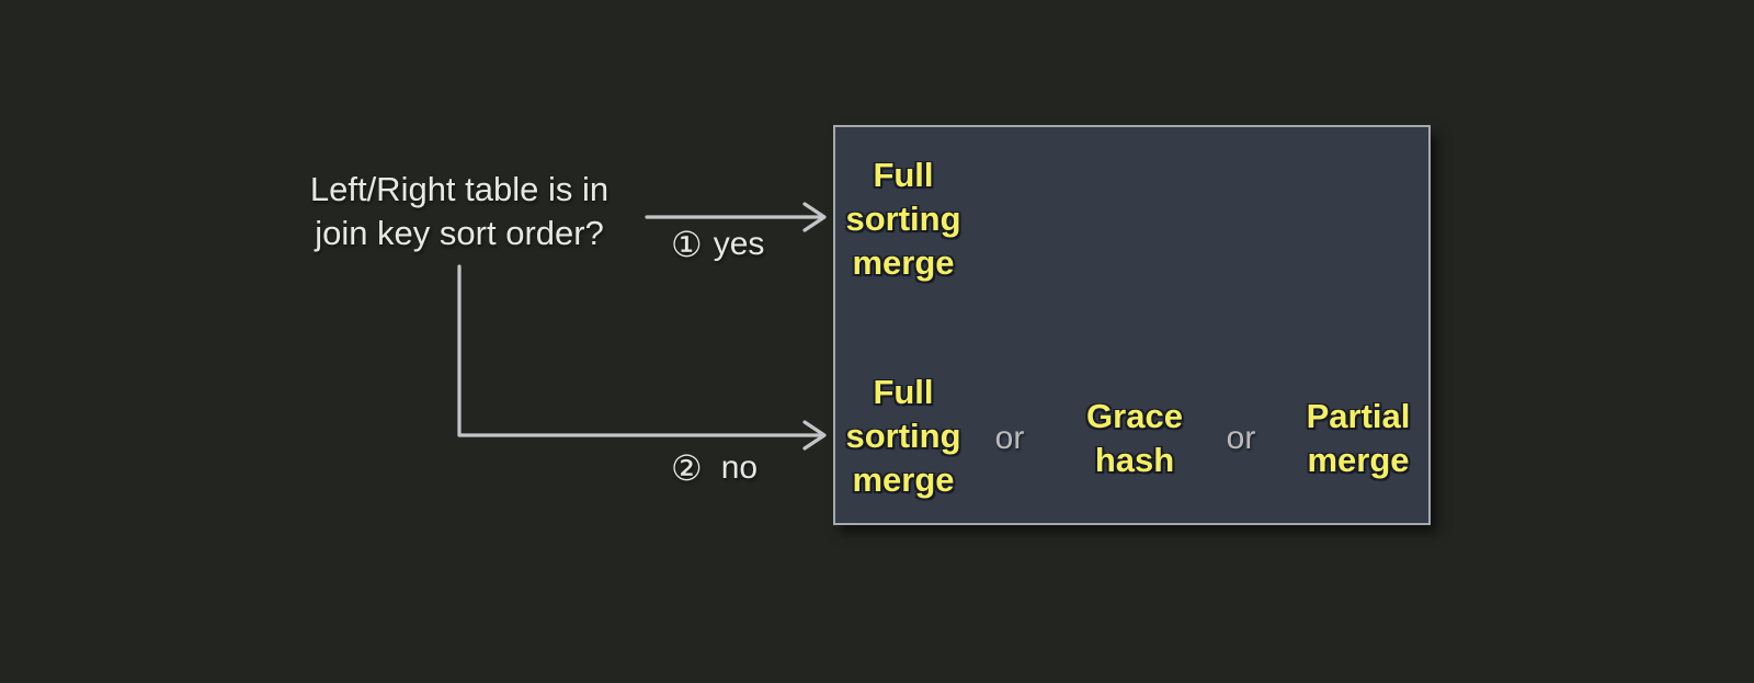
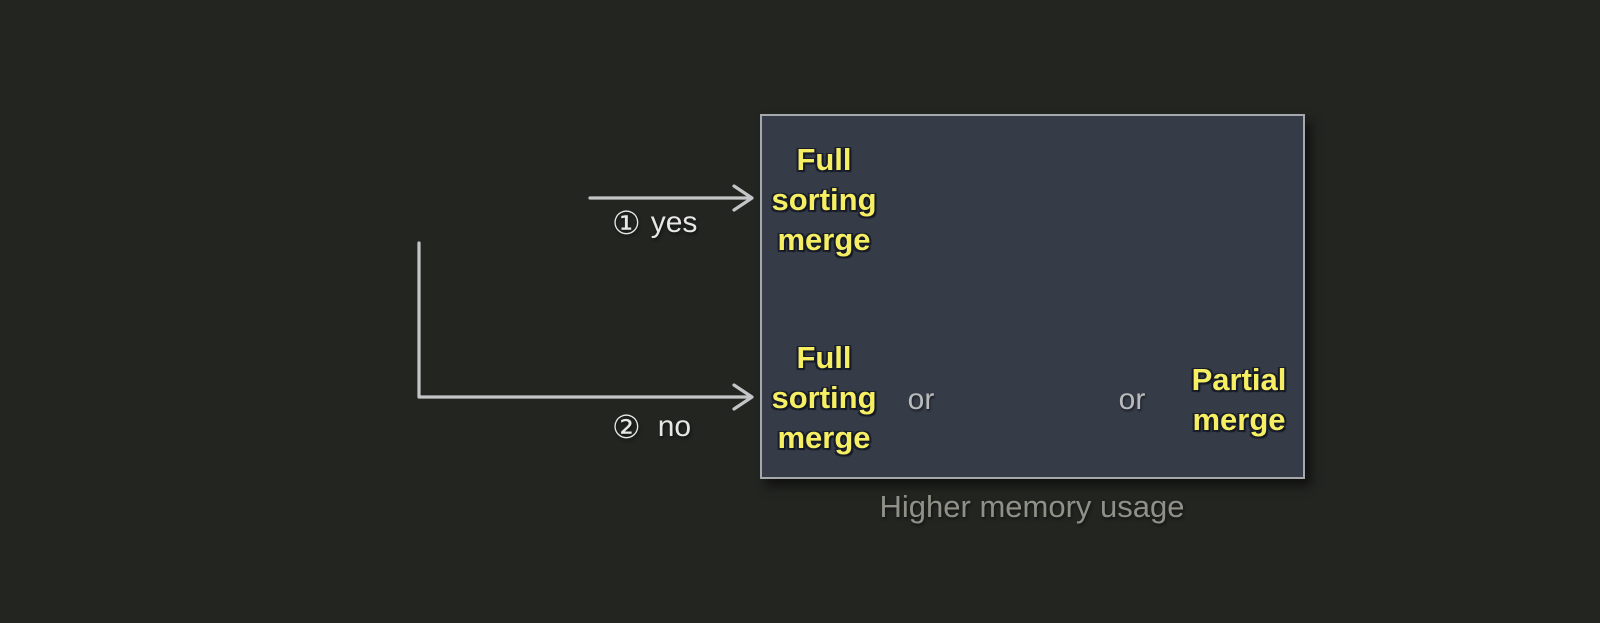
- Left/Right table is in
- join key sort order?
  ①
  yes
  ②
  no
  Full
  sorting
  merge
  Full
  sorting
  merge
  or
- Grace
- hash
  or
  Partial
  merge
+ Higher memory usage
